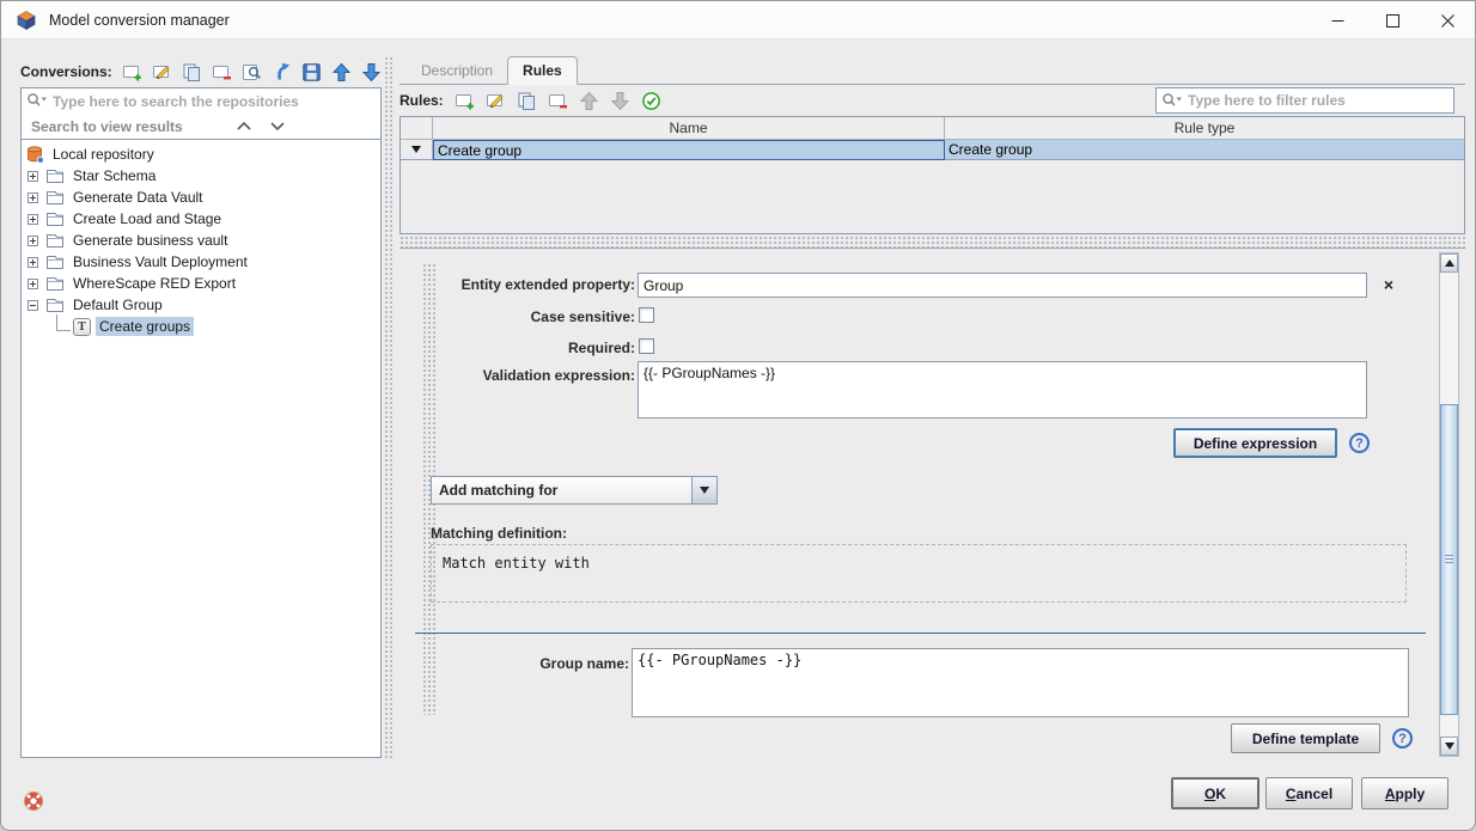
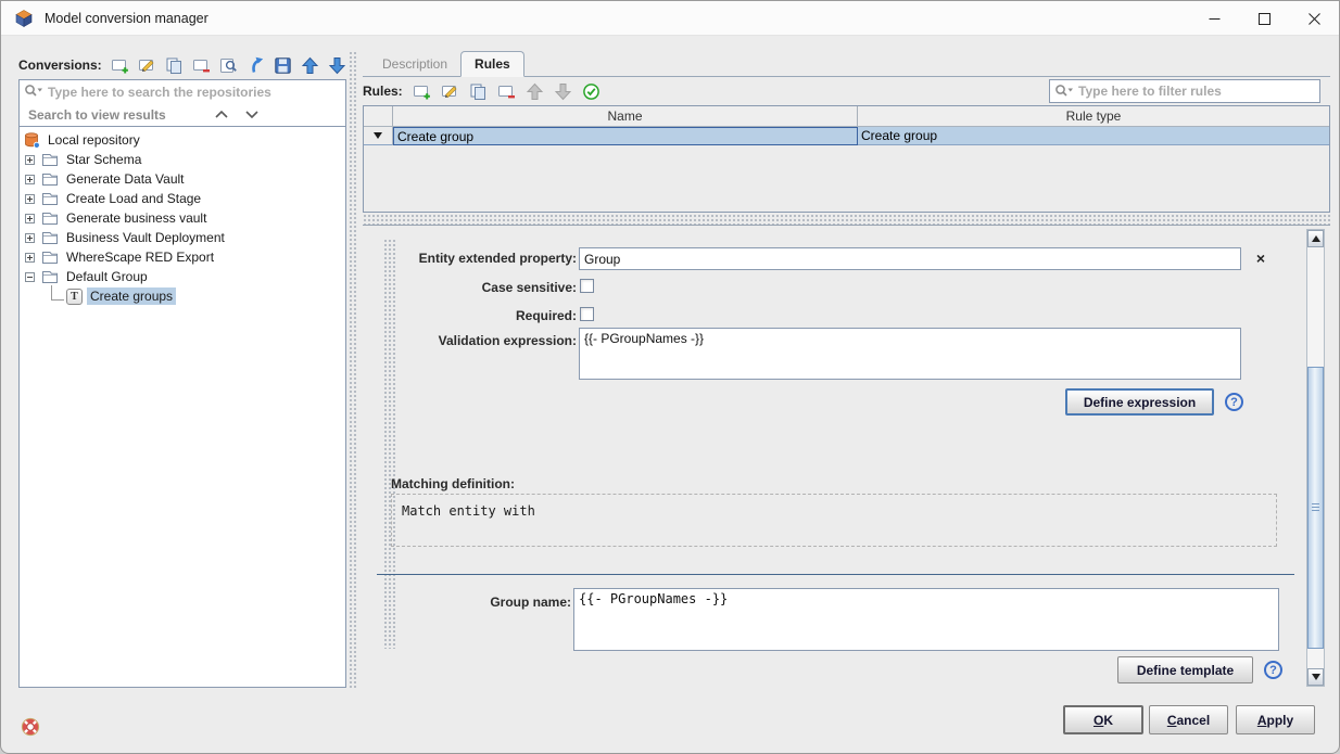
  Model conversion manager
  Conversions:
  Type here to search the repositories
  Search to view results
  Local repository
  Star Schema
  Generate Data Vault
  Create Load and Stage
  Generate business vault
  Business Vault Deployment
  WhereScape RED Export
  Default Group
  T
  Create groups
  Description
  Rules
  Rules:
  Type here to filter rules
  Name
  Rule type
  Create group
  Create group
  Entity extended property:
  Group
  ×
  Case sensitive:
  Required:
  Validation expression:
  {{- PGroupNames -}}
  Define expression
  ?
- Add matching for
  Matching definition:
  Match entity with
  Group name:
  {{- PGroupNames -}}
  Define template
  ?
  O
  K
  C
  ancel
  A
  pply
